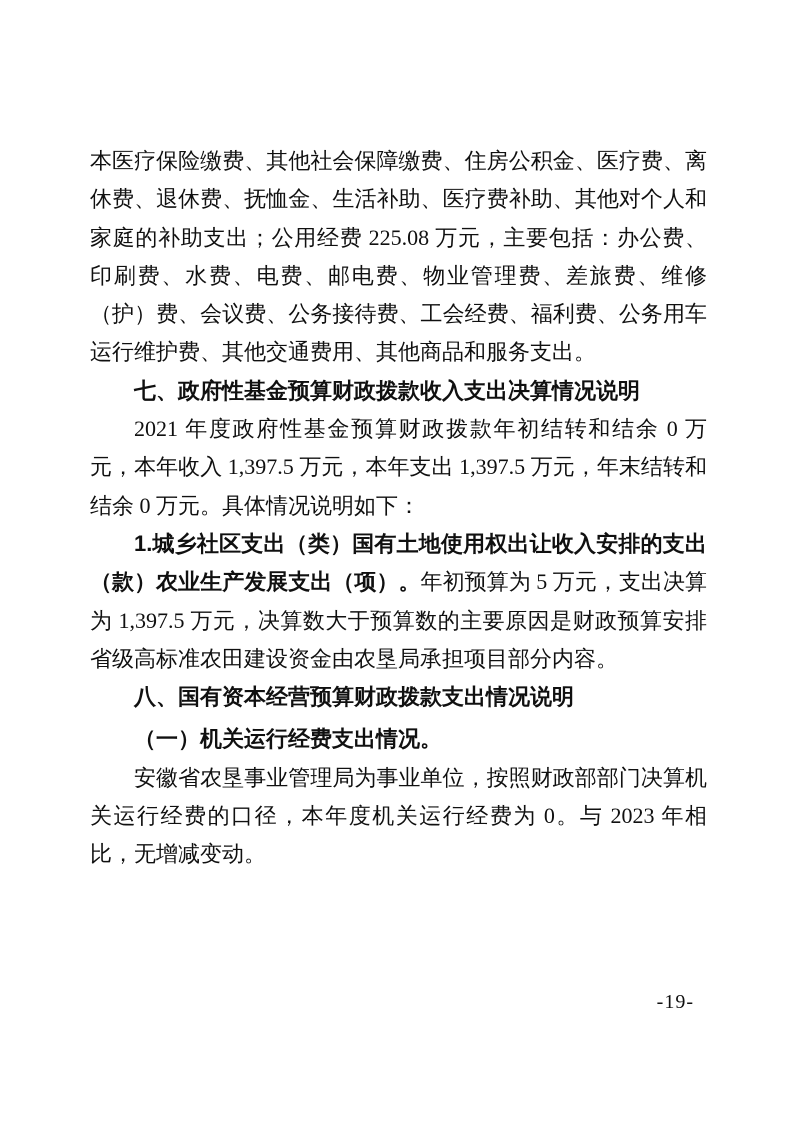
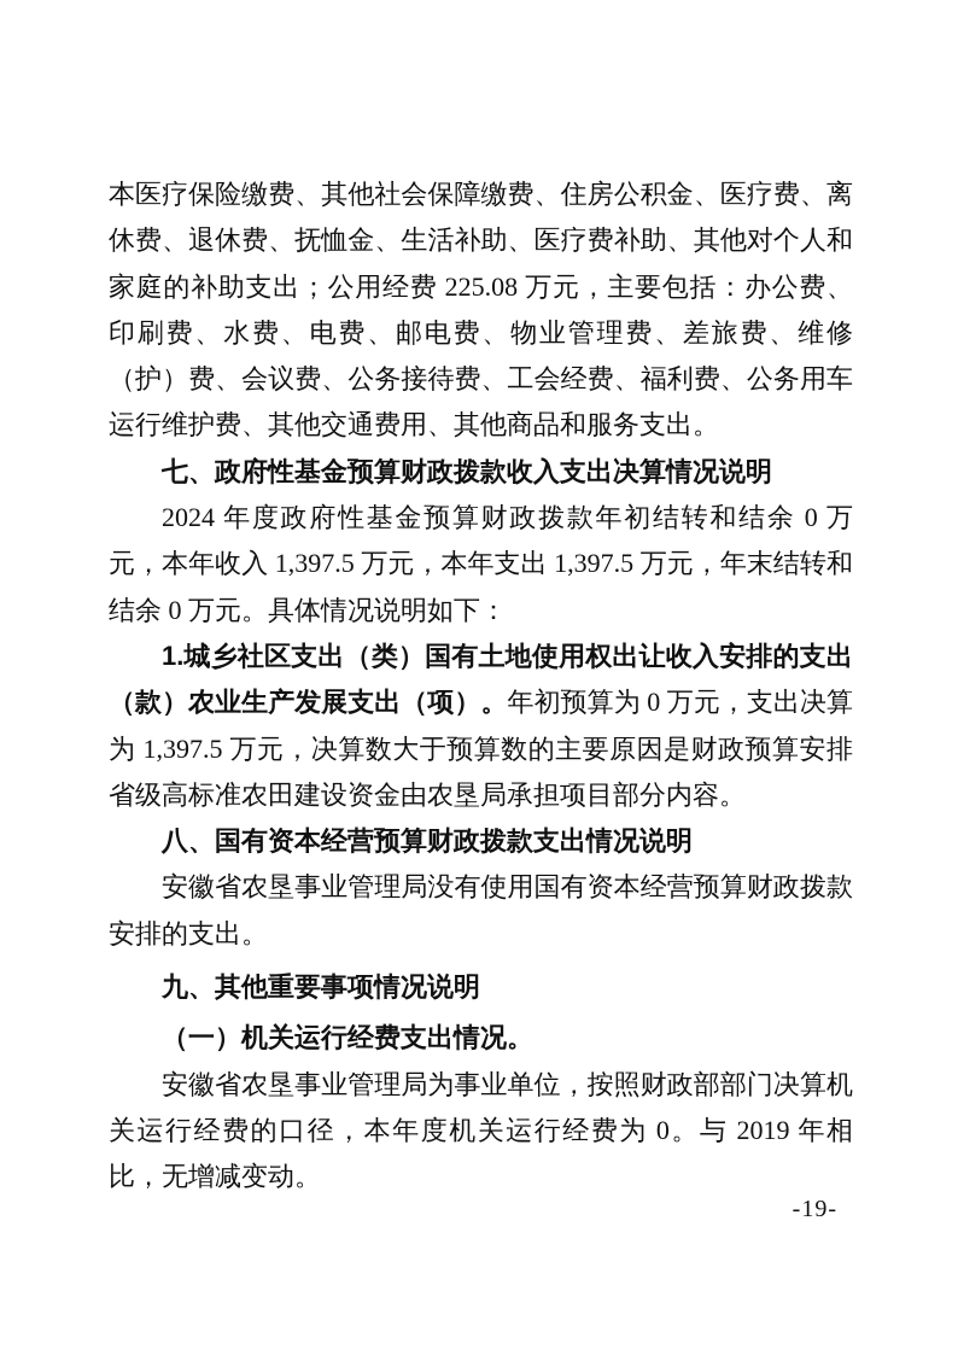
  本医疗保险缴费、其他社会保障缴费、住房公积金、医疗费、离休费、退休费、抚恤金、生活补助、医疗费补助、其他对个人和家庭的补助支出；公用经费 225.08 万元，主要包括：办公费、印刷费、水费、电费、邮电费、物业管理费、差旅费、维修（护）费、会议费、公务接待费、工会经费、福利费、公务用车运行维护费、其他交通费用、其他商品和服务支出。
  七、政府性基金预算财政拨款收入支出决算情况说明
- 2021 年度政府性基金预算财政拨款年初结转和结余 0 万元，本年收入 1,397.5 万元，本年支出 1,397.5 万元，年末结转和结余 0 万元。具体情况说明如下：
+ 2024 年度政府性基金预算财政拨款年初结转和结余 0 万元，本年收入 1,397.5 万元，本年支出 1,397.5 万元，年末结转和结余 0 万元。具体情况说明如下：
- 1.城乡社区支出（类）国有土地使用权出让收入安排的支出（款）农业生产发展支出（项）。年初预算为 5 万元，支出决算为 1,397.5 万元，决算数大于预算数的主要原因是财政预算安排省级高标准农田建设资金由农垦局承担项目部分内容。
+ 1.城乡社区支出（类）国有土地使用权出让收入安排的支出（款）农业生产发展支出（项）。年初预算为 0 万元，支出决算为 1,397.5 万元，决算数大于预算数的主要原因是财政预算安排省级高标准农田建设资金由农垦局承担项目部分内容。
  八、国有资本经营预算财政拨款支出情况说明
+ 安徽省农垦事业管理局没有使用国有资本经营预算财政拨款安排的支出。
+ 九、其他重要事项情况说明
  （一）机关运行经费支出情况。
- 安徽省农垦事业管理局为事业单位，按照财政部部门决算机关运行经费的口径，本年度机关运行经费为 0。与 2023 年相比，无增减变动。
+ 安徽省农垦事业管理局为事业单位，按照财政部部门决算机关运行经费的口径，本年度机关运行经费为 0。与 2019 年相比，无增减变动。
  -19-
